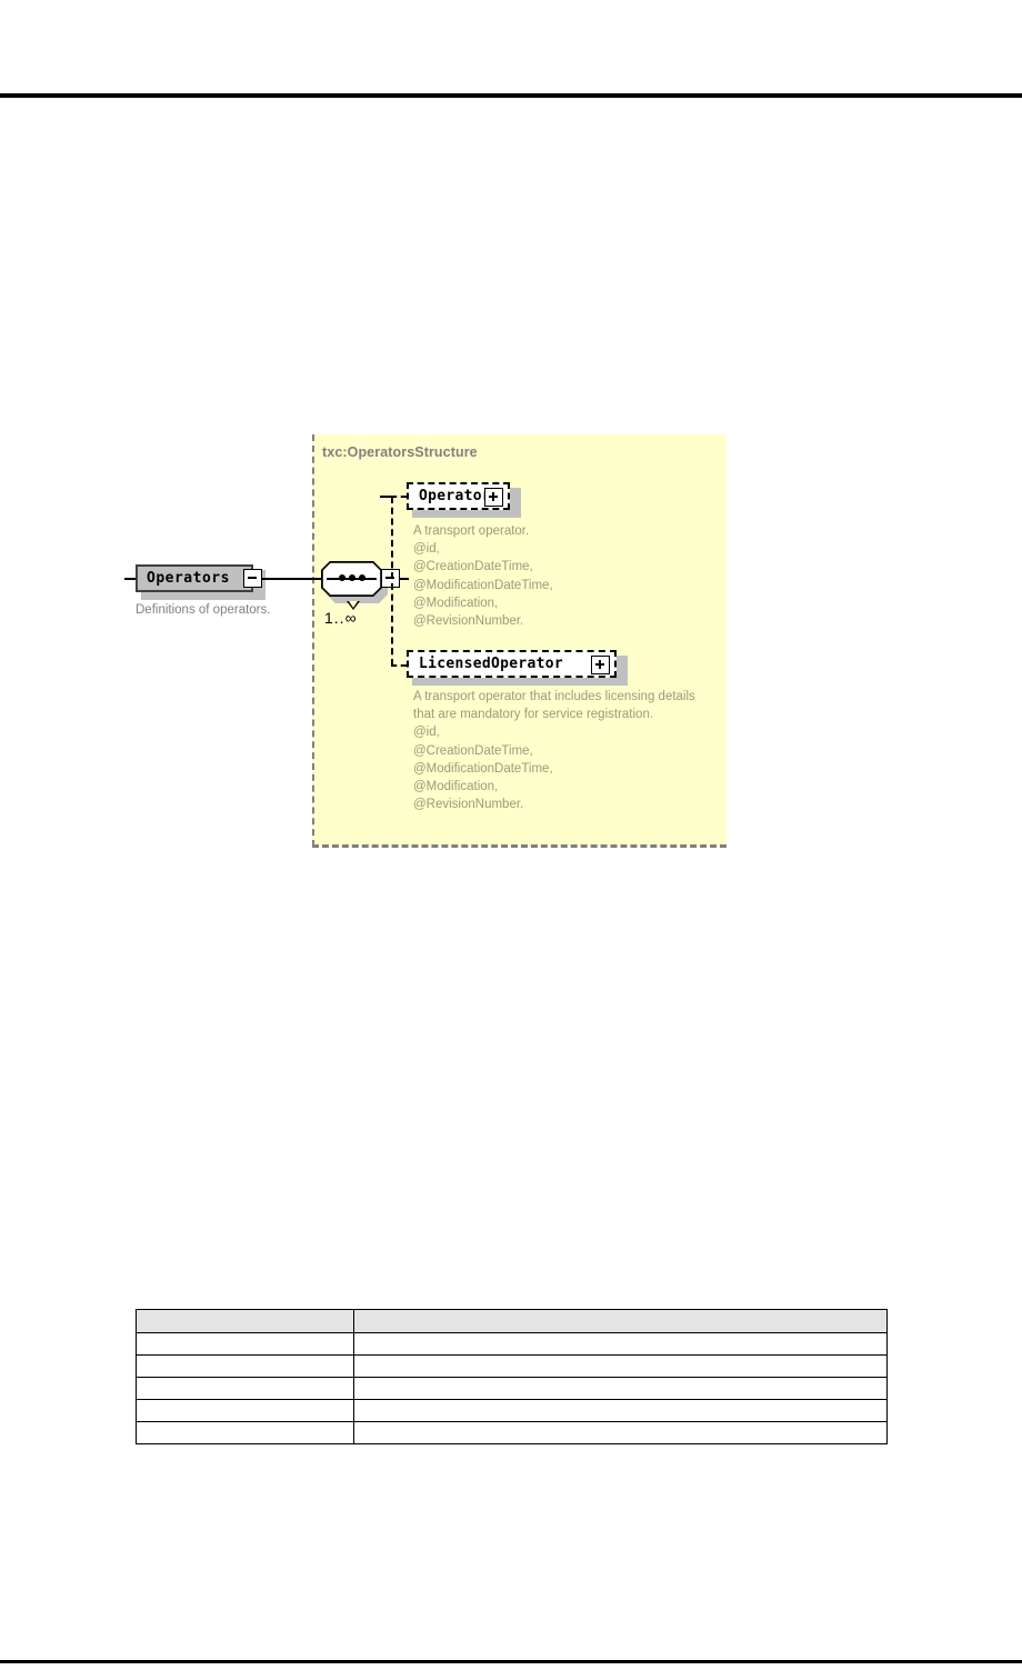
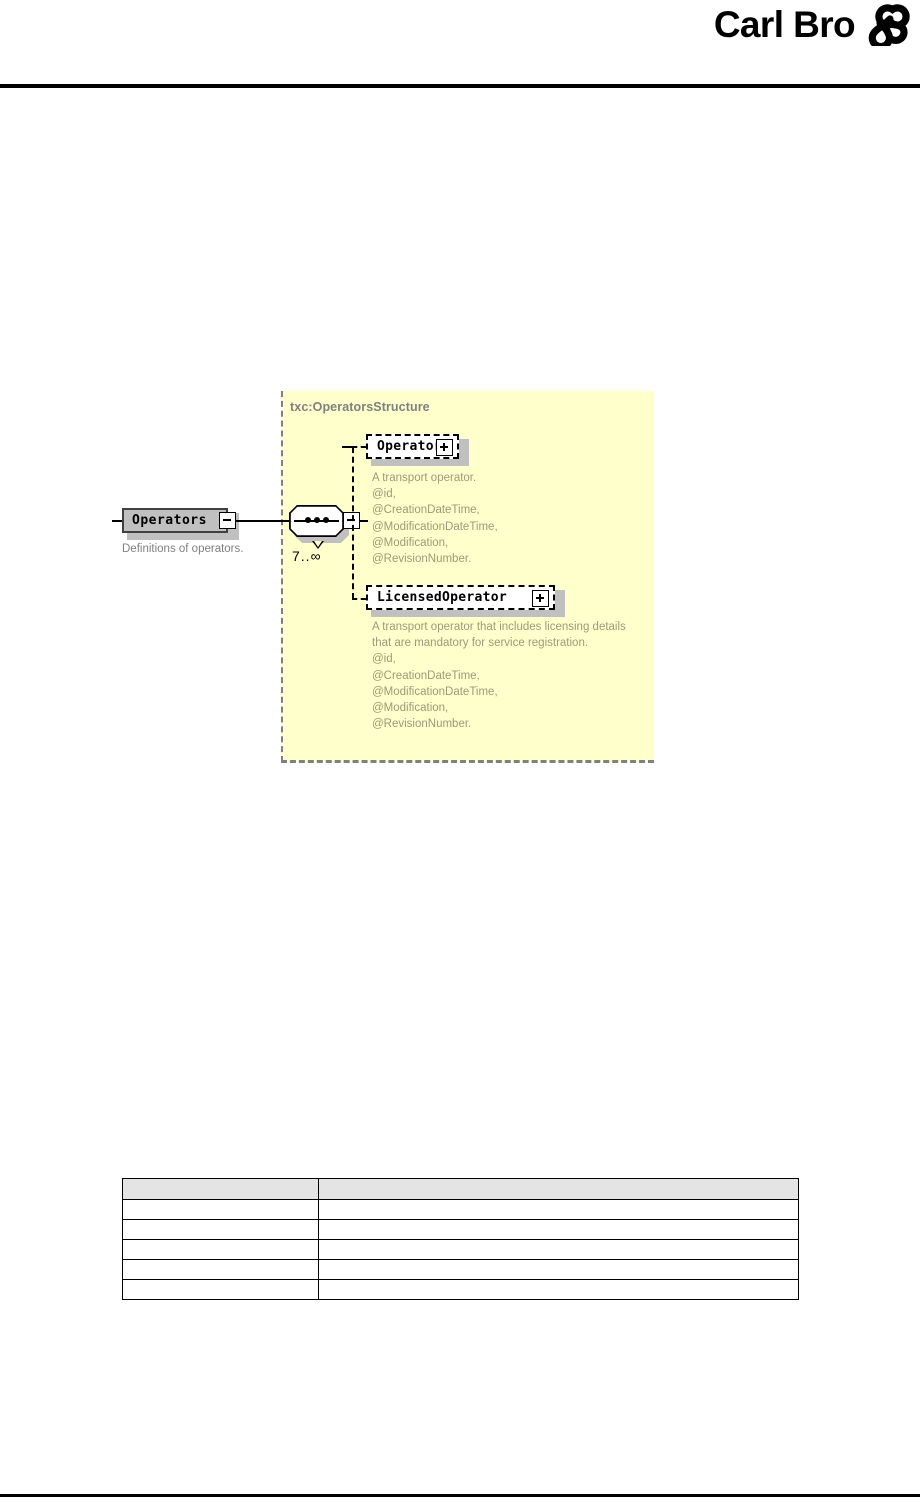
+ Carl Bro
  txc:OperatorsStructure
  Operators
  Definitions of operators.
- 1..∞
+ 7..∞
  Operato
  A transport operator.
  @id,
  @CreationDateTime,
  @ModificationDateTime,
  @Modification,
  @RevisionNumber.
  LicensedOperator
  A transport operator that includes licensing details that are mandatory for service registration.
  @id,
  @CreationDateTime,
  @ModificationDateTime,
  @Modification,
  @RevisionNumber.
